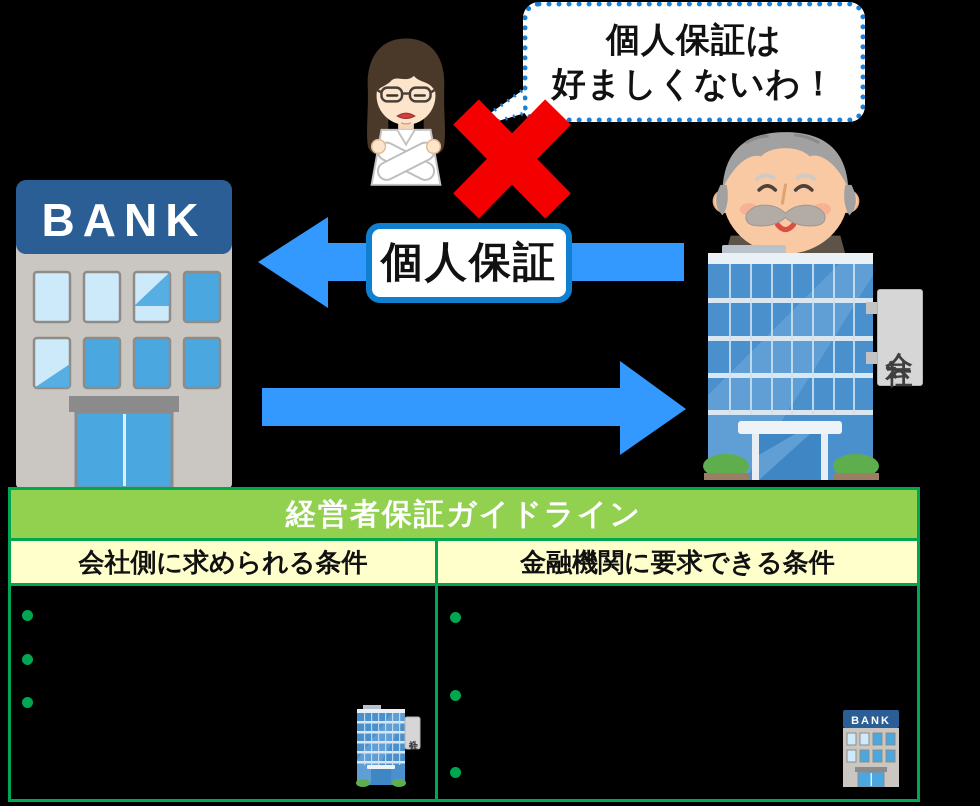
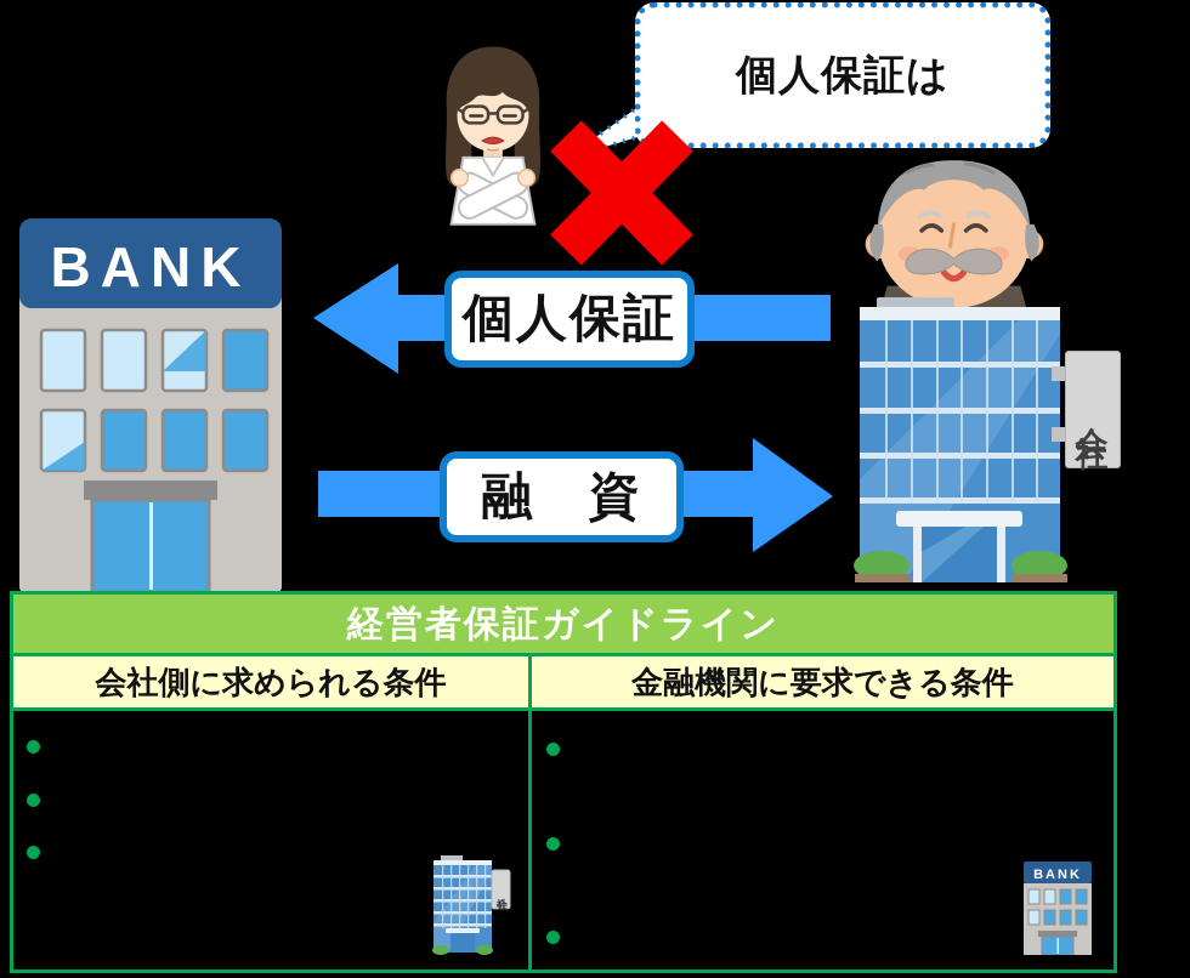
  個人保証は
- 好ましくないわ！
  BANK
  個人保証
+ 融 資
  経営者保証ガイドライン
  会社側に求められる条件
  金融機関に要求できる条件
  BANK
